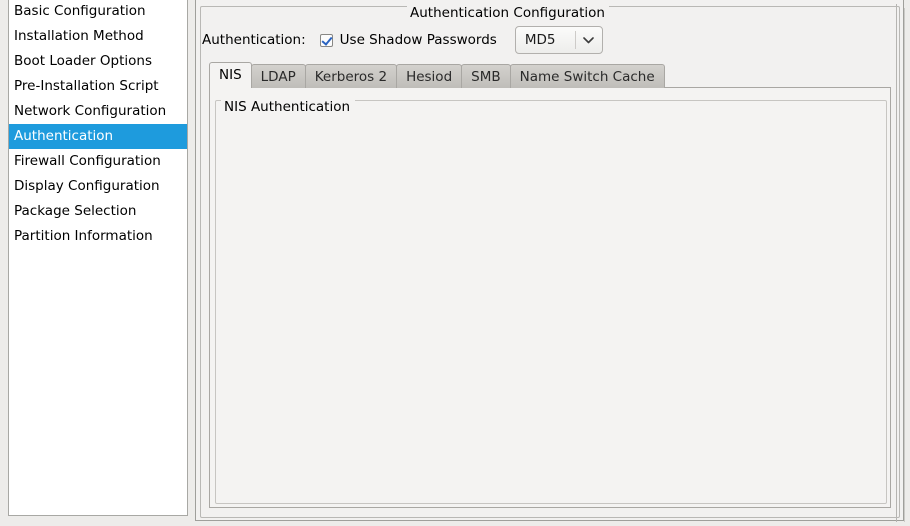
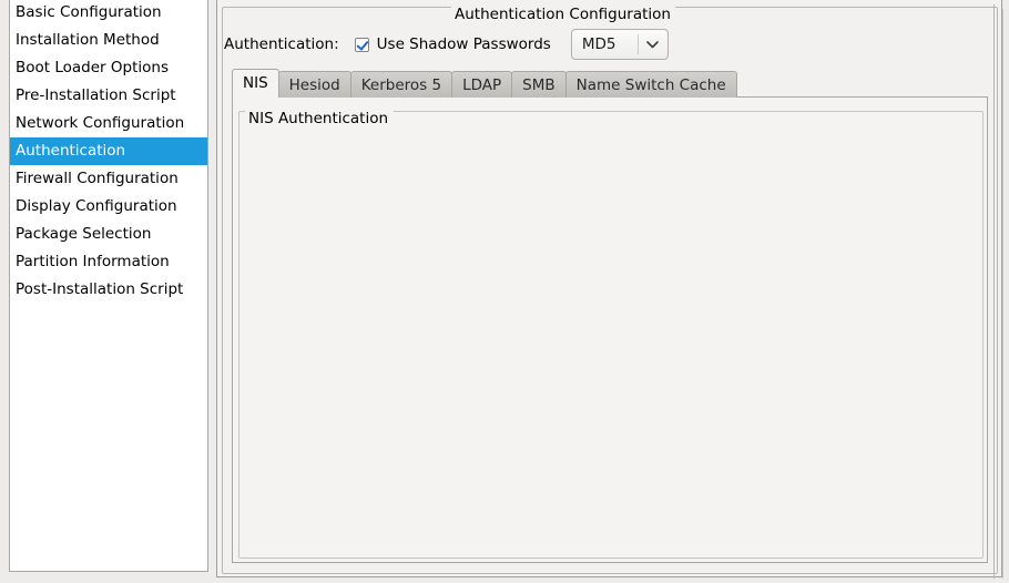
  Basic Configuration
  Installation Method
  Boot Loader Options
  Pre-Installation Script
  Network Configuration
  Authentication
  Firewall Configuration
  Display Configuration
  Package Selection
  Partition Information
+ Post-Installation Script
  Authentication Configuration
  Authentication:
  Use Shadow Passwords
  MD5
  NIS
- LDAP
+ Hesiod
- Kerberos 2
+ Kerberos 5
- Hesiod
+ LDAP
  SMB
  Name Switch Cache
  NIS Authentication
